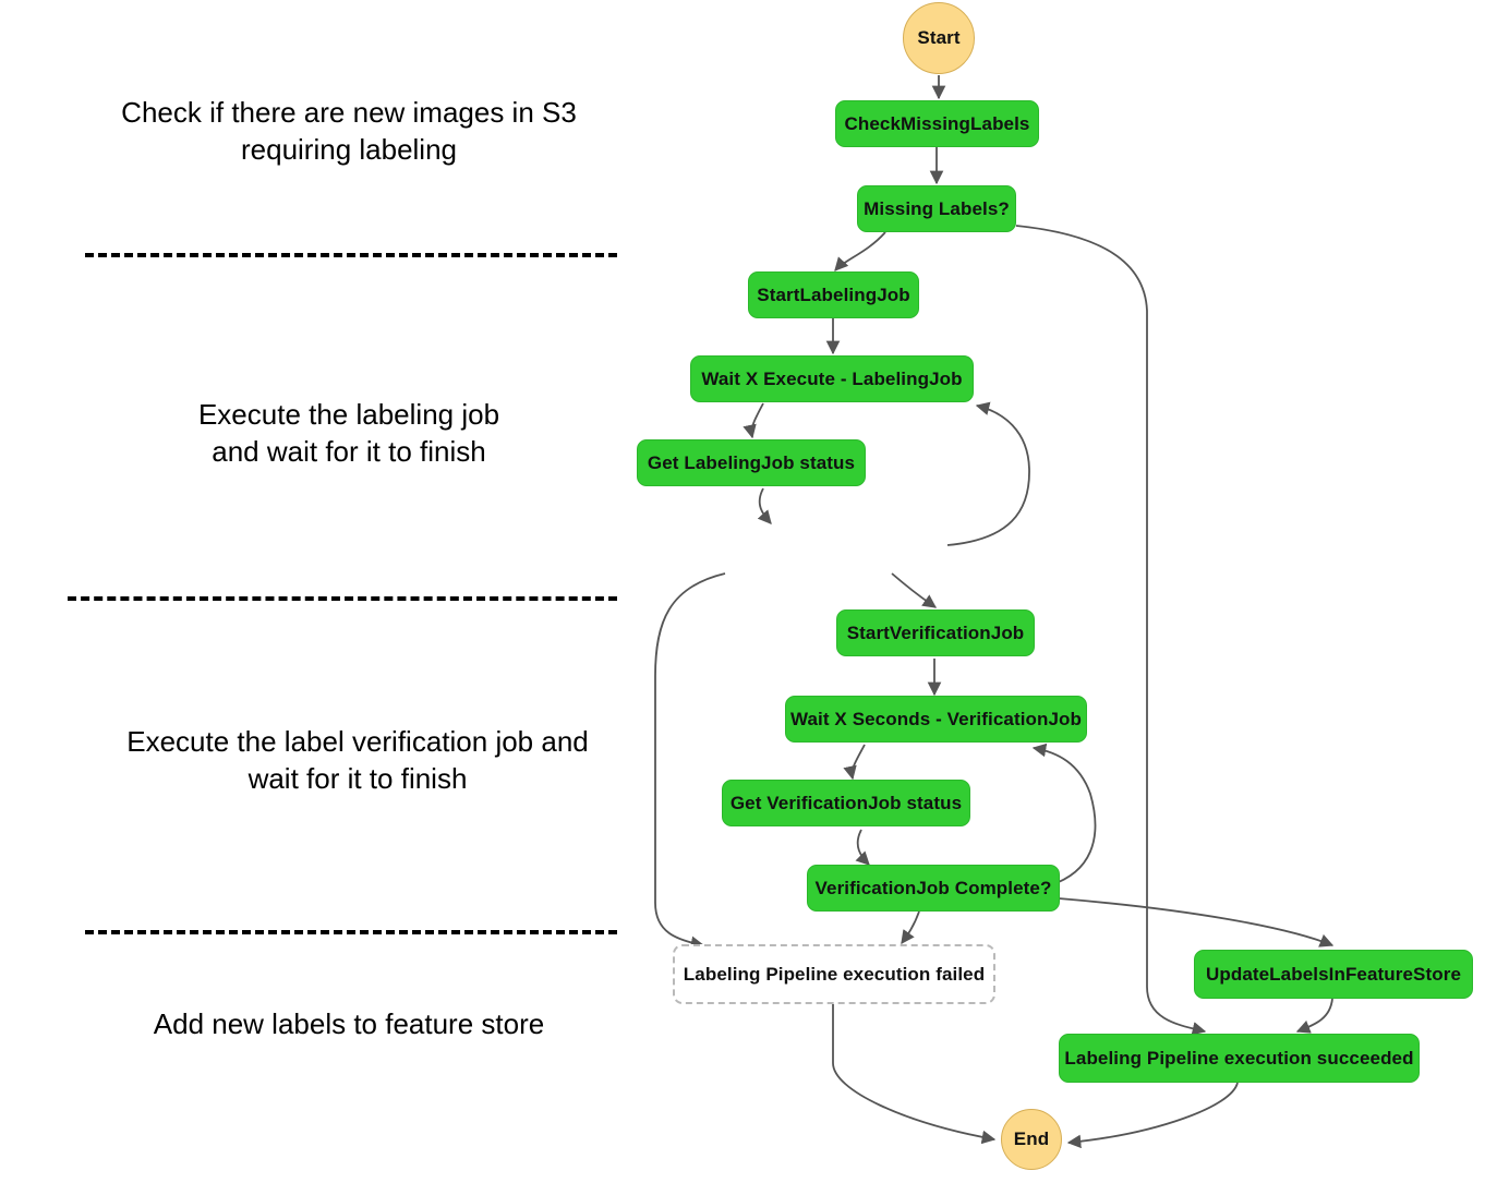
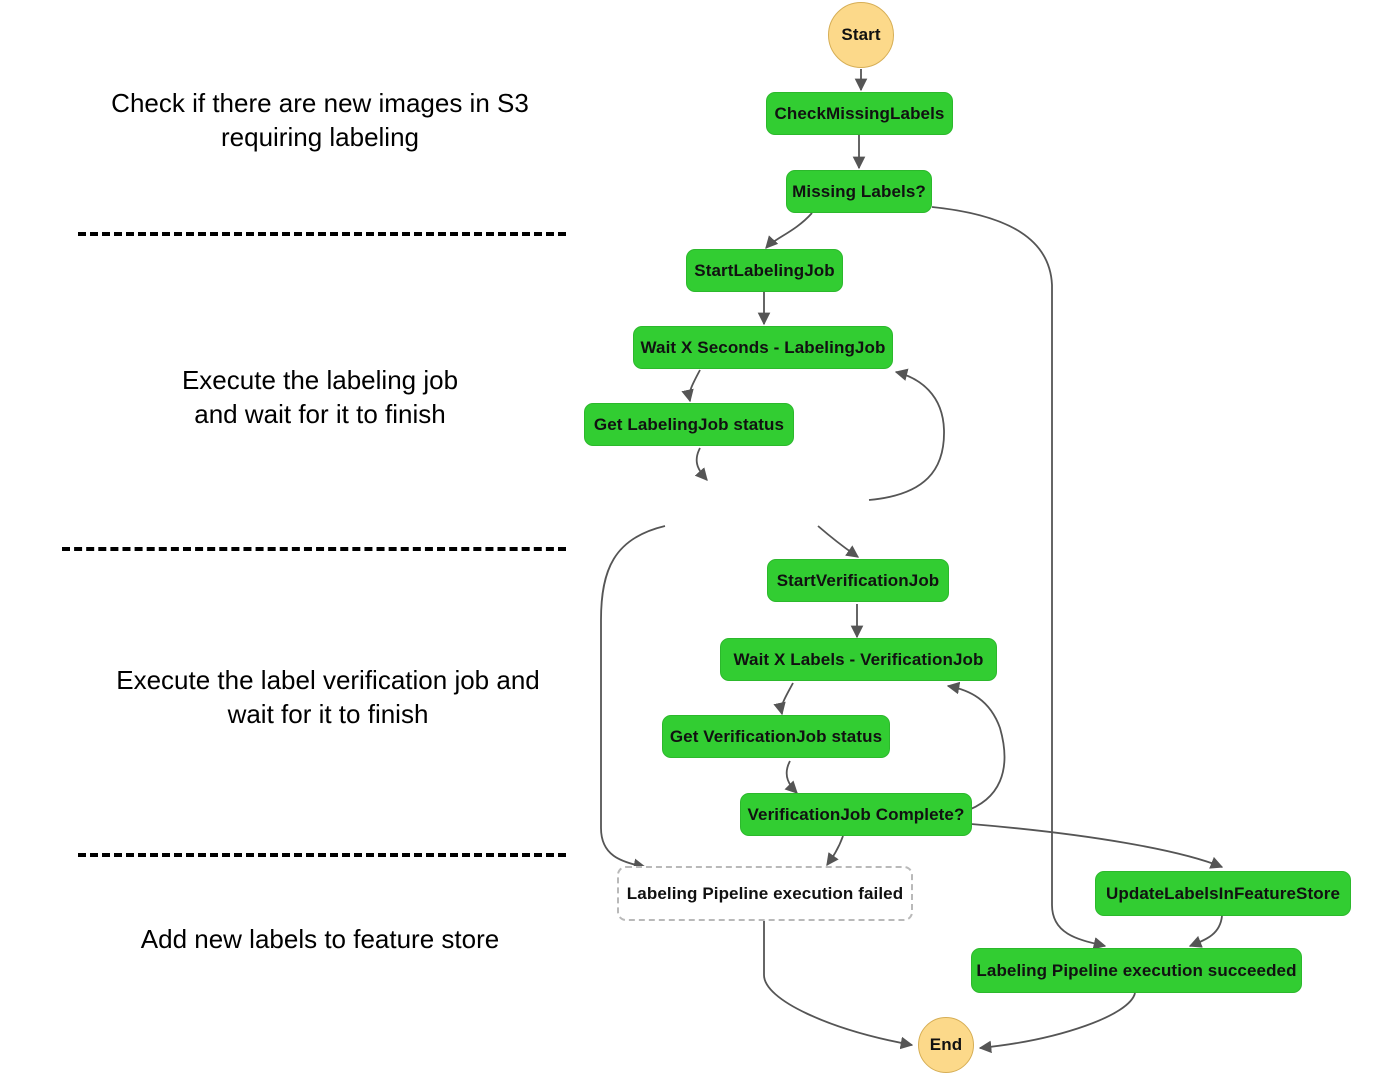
  Check if there are new images in S3
  requiring labeling
  Execute the labeling job
  and wait for it to finish
  Execute the label verification job and
  wait for it to finish
  Add new labels to feature store
  Start
  CheckMissingLabels
  Missing Labels?
  StartLabelingJob
- Wait X Execute - LabelingJob
+ Wait X Seconds - LabelingJob
  Get LabelingJob status
  StartVerificationJob
- Wait X Seconds - VerificationJob
+ Wait X Labels - VerificationJob
  Get VerificationJob status
  VerificationJob Complete?
  Labeling Pipeline execution failed
  UpdateLabelsInFeatureStore
  Labeling Pipeline execution succeeded
  End
